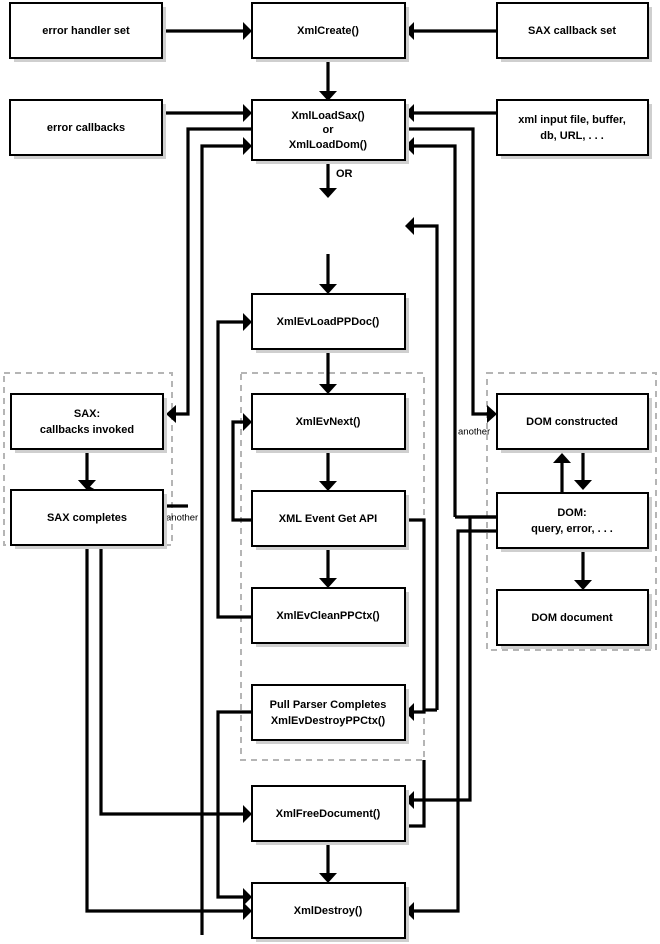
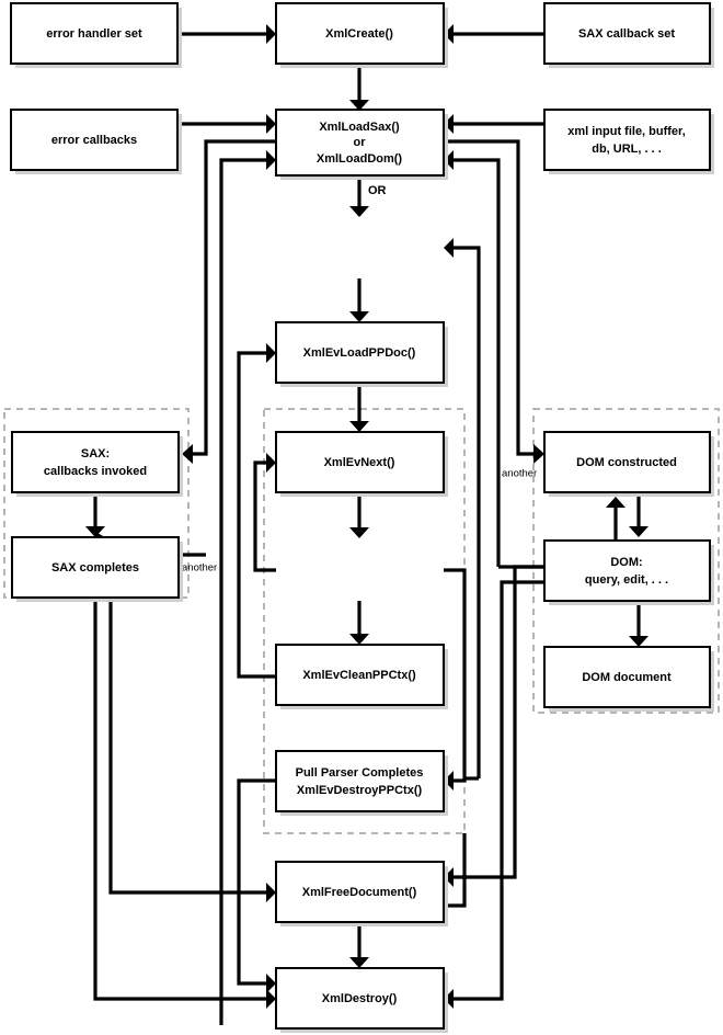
  error handler set
  XmlCreate()
  SAX callback set
  error callbacks
  XmlLoadSax()
  or
  XmlLoadDom()
  xml input file, buffer,
  db, URL, . . .
  OR
  XmlEvLoadPPDoc()
  SAX:
  callbacks invoked
  XmlEvNext()
  DOM constructed
  another
  another
  SAX completes
- XML Event Get API
  DOM:
- query, error, . . .
+ query, edit, . . .
  XmlEvCleanPPCtx()
  DOM document
  Pull Parser Completes
  XmlEvDestroyPPCtx()
  XmlFreeDocument()
  XmlDestroy()
